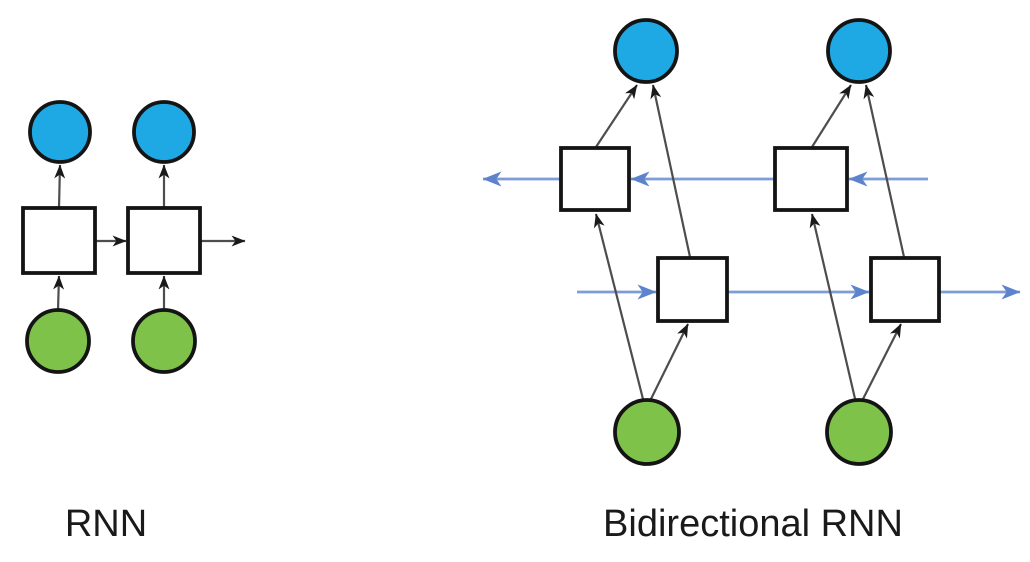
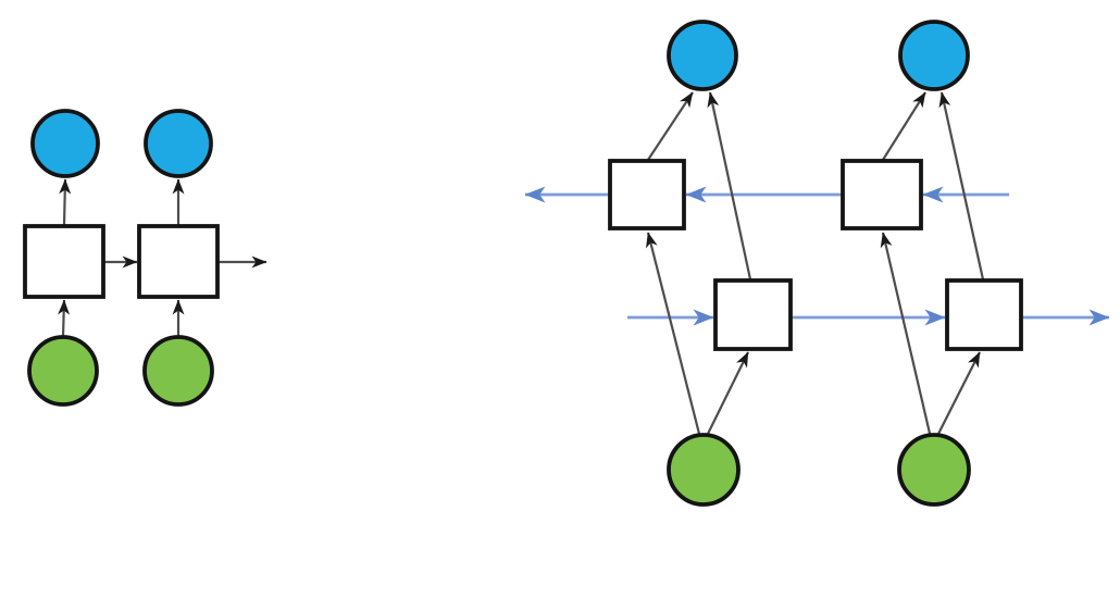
- RNN
- Bidirectional RNN
